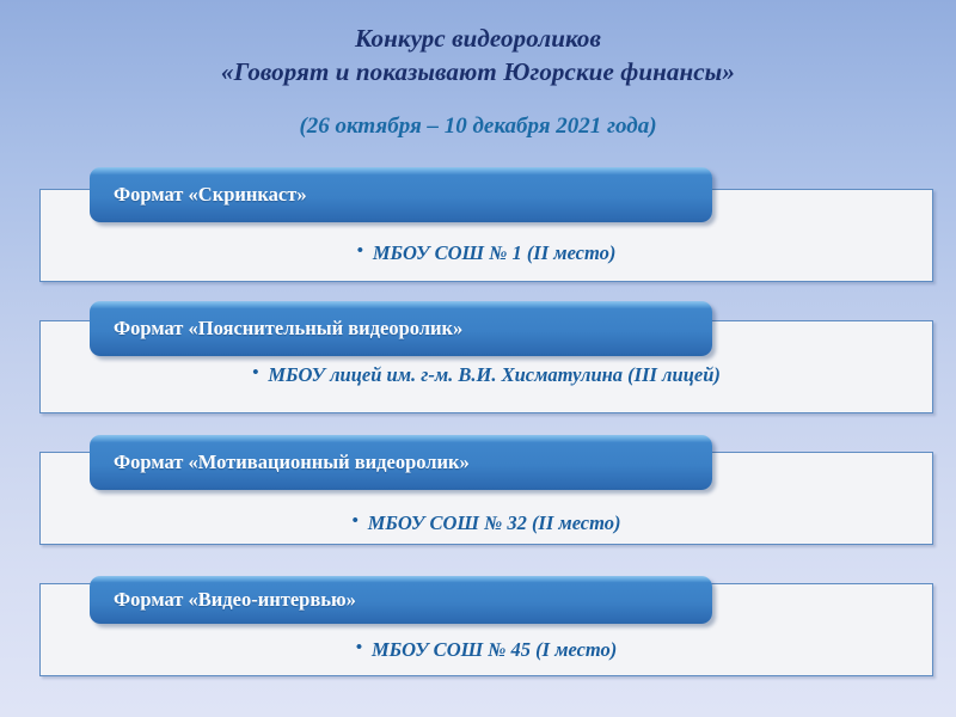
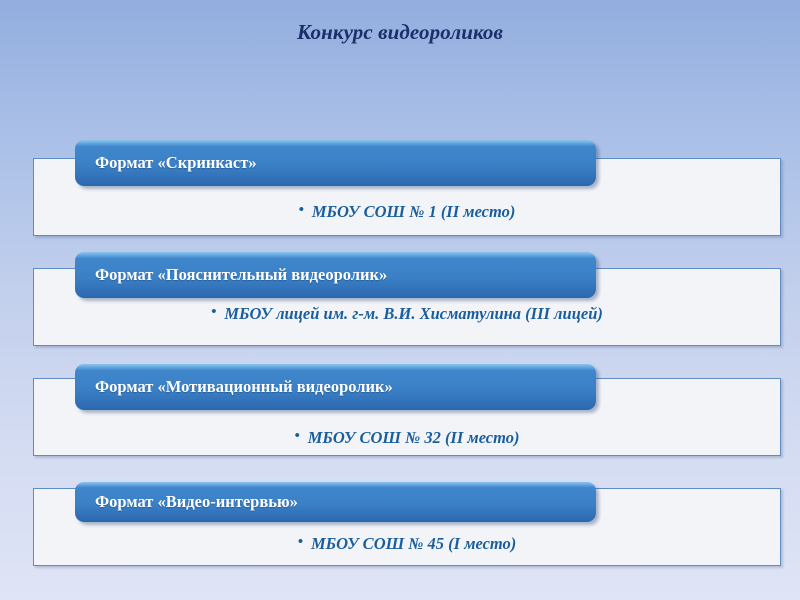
  Конкурс видеороликов
- «Говорят и показывают Югорские финансы»
- (26 октября – 10 декабря 2021 года)
  •
  МБОУ СОШ № 1 (II место)
  Формат «Скринкаст»
  •
  МБОУ лицей им. г-м. В.И. Хисматулина (III лицей)
  Формат «Пояснительный видеоролик»
  •
  МБОУ СОШ № 32 (II место)
  Формат «Мотивационный видеоролик»
  •
  МБОУ СОШ № 45 (I место)
  Формат «Видео-интервью»
